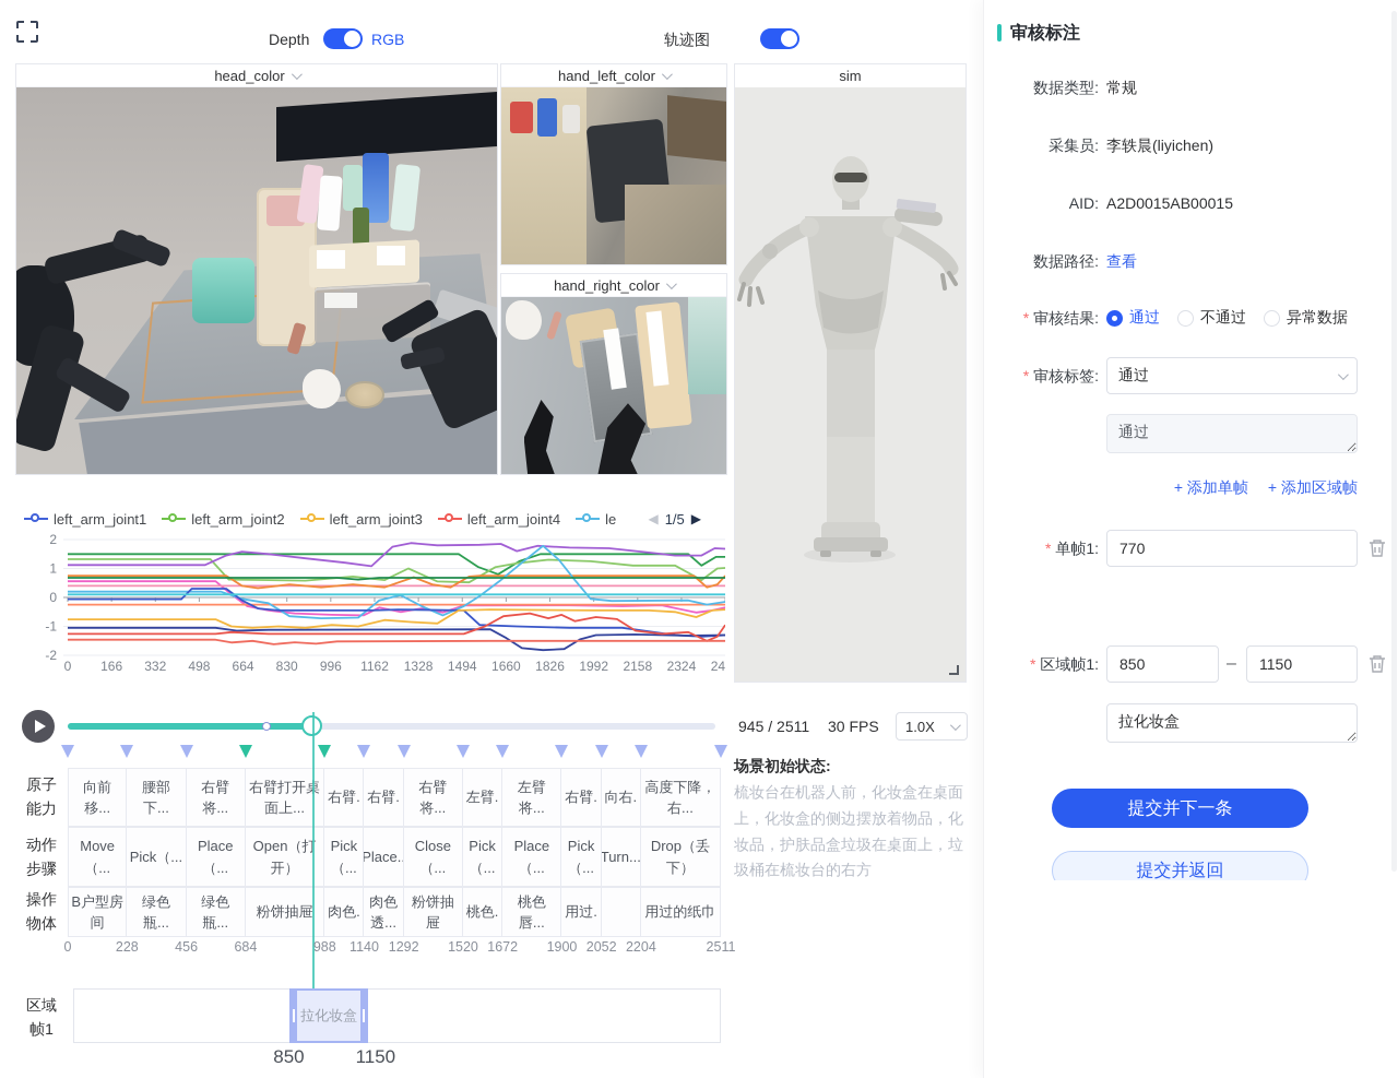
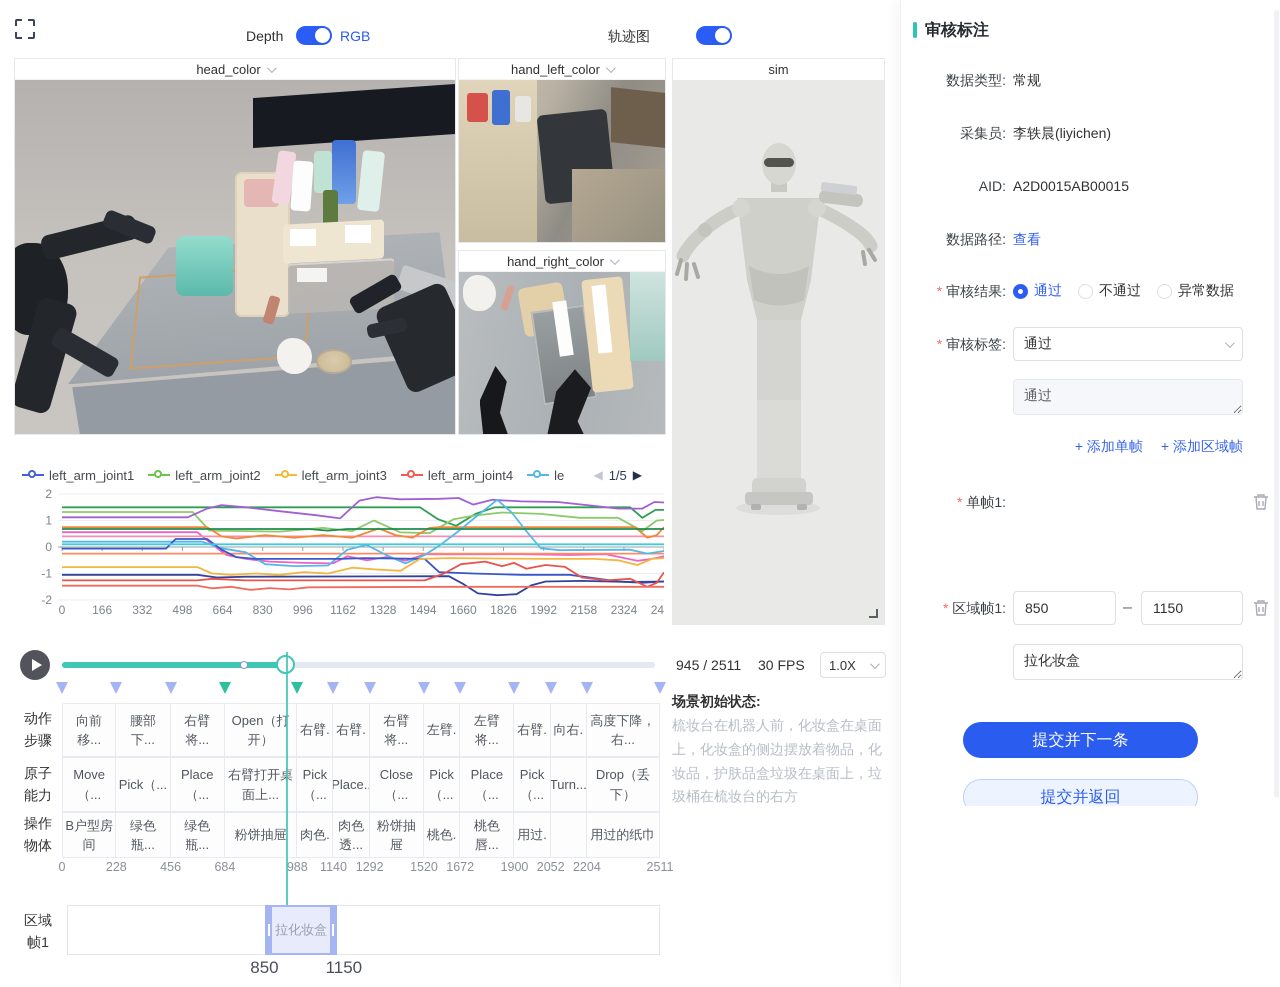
  Depth
  RGB
  轨迹图
  head_color
  hand_left_color
  hand_right_color
  sim
  left_arm_joint1
  left_arm_joint2
  left_arm_joint3
  left_arm_joint4
  le
  ◀
  1/5
  ▶
  2
  1
  0
  -1
  -2
  0
  166
  332
  498
  664
  830
  996
  1162
  1328
  1494
  1660
  1826
  1992
  2158
  2324
  945 / 2511
  30 FPS
  1.0X
- 原子能力
+ 动作步骤
  向前移...
  腰部下...
  右臂将...
- 右臂打开桌面上...
+ Open（打开）
  右臂.
  右臂.
  右臂将...
  左臂.
  左臂将...
  右臂.
  向右.
  高度下降，右...
- 动作步骤
+ 原子能力
  Move（...
  Pick（...
  Place（...
- Open（打开）
+ 右臂打开桌面上...
  Pick（...
  Place.
  Close（...
  Pick（...
  Place（...
  Pick（...
  Turn...
  Drop（丢下）
  操作物体
  B户型房间
  绿色瓶...
  绿色瓶...
  粉饼抽屉
  肉色.
  肉色透...
  粉饼抽屉
  桃色.
  桃色唇...
  用过.
  用过的纸巾
  区域帧1
  拉化妆盒
  850
  1150
  场景初始状态:
  梳妆台在机器人前，化妆盒在桌面上，化妆盒的侧边摆放着物品，化妆品，护肤品盒垃圾在桌面上，垃圾桶在梳妆台的右方
  审核标注
  数据类型:
  常规
  采集员:
  李轶晨(liyichen)
  AID:
  A2D0015AB00015
  数据路径:
  查看
  审核结果:
  通过
  不通过
  异常数据
  审核标签:
  通过
  通过
  + 添加单帧
  + 添加区域帧
  单帧1:
- 770
  区域帧1:
  850
  –
  1150
  拉化妆盒
  提交并下一条
  提交并返回
  0
  228
  456
  684
  988
  1140
  1292
  1520
  1672
  1900
  2052
  2204
  2511
